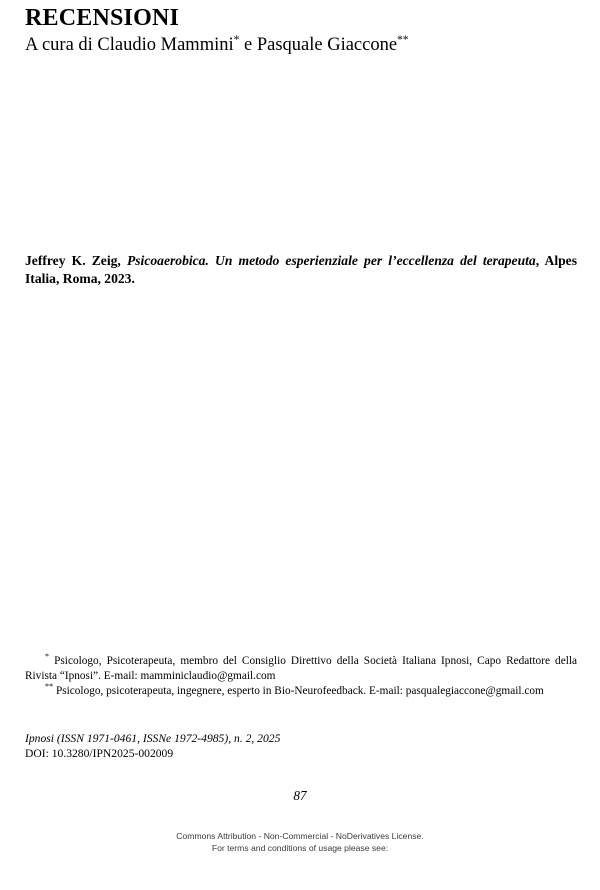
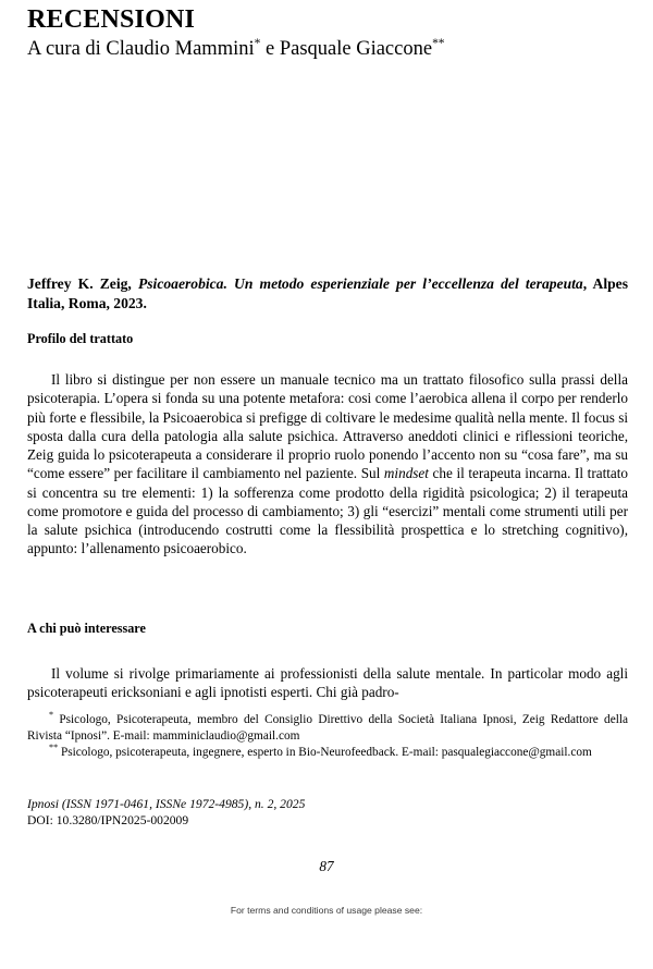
  RECENSIONI
  A cura di Claudio Mammini* e Pasquale Giaccone**
  Jeffrey K. Zeig, Psicoaerobica. Un metodo esperienziale per l’eccellenza del terapeuta, Alpes Italia, Roma, 2023.
+ Profilo del trattato
+ Il libro si distingue per non essere un manuale tecnico ma un trattato filosofico sulla prassi della psicoterapia. L’opera si fonda su una potente metafora: cosi come l’aerobica allena il corpo per renderlo più forte e flessibile, la Psicoaerobica si prefigge di coltivare le medesime qualità nella mente. Il focus si sposta dalla cura della patologia alla salute psichica. Attraverso aneddoti clinici e riflessioni teoriche, Zeig guida lo psicoterapeuta a considerare il proprio ruolo ponendo l’accento non su “cosa fare”, ma su “come essere” per facilitare il cambiamento nel paziente. Sul mindset che il terapeuta incarna. Il trattato si concentra su tre elementi: 1) la sofferenza come prodotto della rigidità psicologica; 2) il terapeuta come promotore e guida del processo di cambiamento; 3) gli “esercizi” mentali come strumenti utili per la salute psichica (introducendo costrutti come la flessibilità prospettica e lo stretching cognitivo), appunto: l’allenamento psicoaerobico.
+ A chi può interessare
+ Il volume si rivolge primariamente ai professionisti della salute mentale. In particolar modo agli psicoterapeuti ericksoniani e agli ipnotisti esperti. Chi già padro-
- * Psicologo, Psicoterapeuta, membro del Consiglio Direttivo della Società Italiana Ipnosi, Capo Redattore della Rivista “Ipnosi”. E-mail: mamminiclaudio@gmail.com
+ * Psicologo, Psicoterapeuta, membro del Consiglio Direttivo della Società Italiana Ipnosi, Zeig Redattore della Rivista “Ipnosi”. E-mail: mamminiclaudio@gmail.com
  ** Psicologo, psicoterapeuta, ingegnere, esperto in Bio-Neurofeedback. E-mail: pasqualegiaccone@gmail.com
  Ipnosi (ISSN 1971-0461, ISSNe 1972-4985), n. 2, 2025
  DOI: 10.3280/IPN2025-002009
  87
- Commons Attribution - Non-Commercial - NoDerivatives License.
  For terms and conditions of usage please see:
